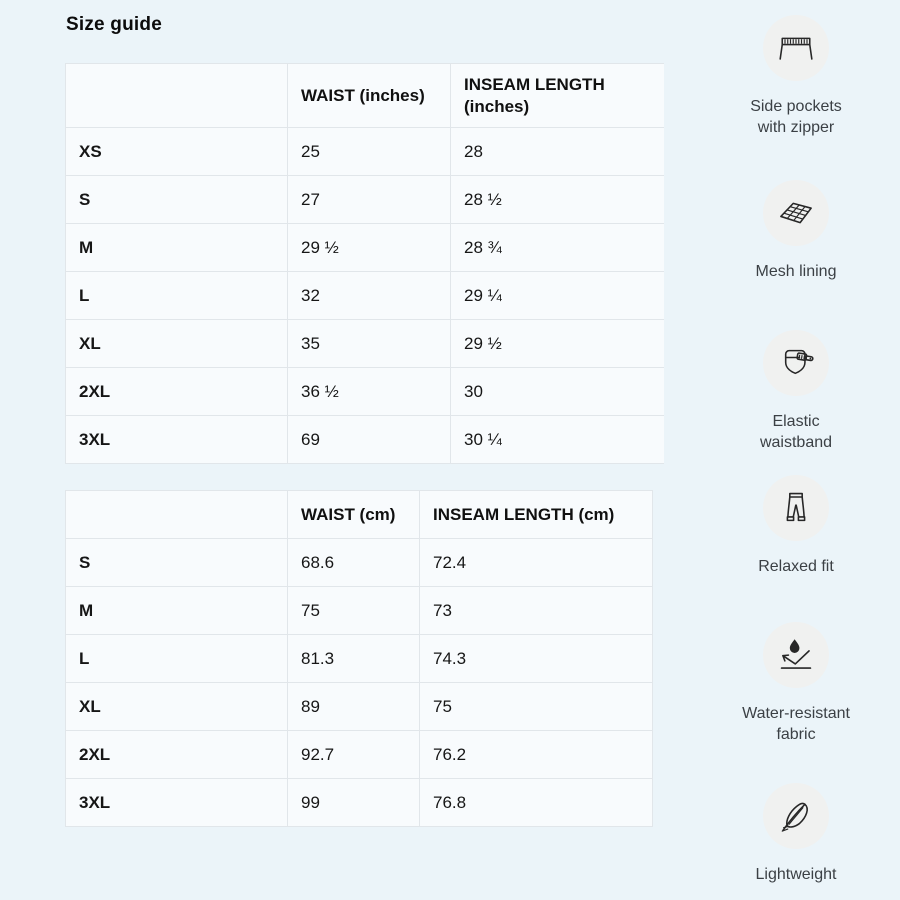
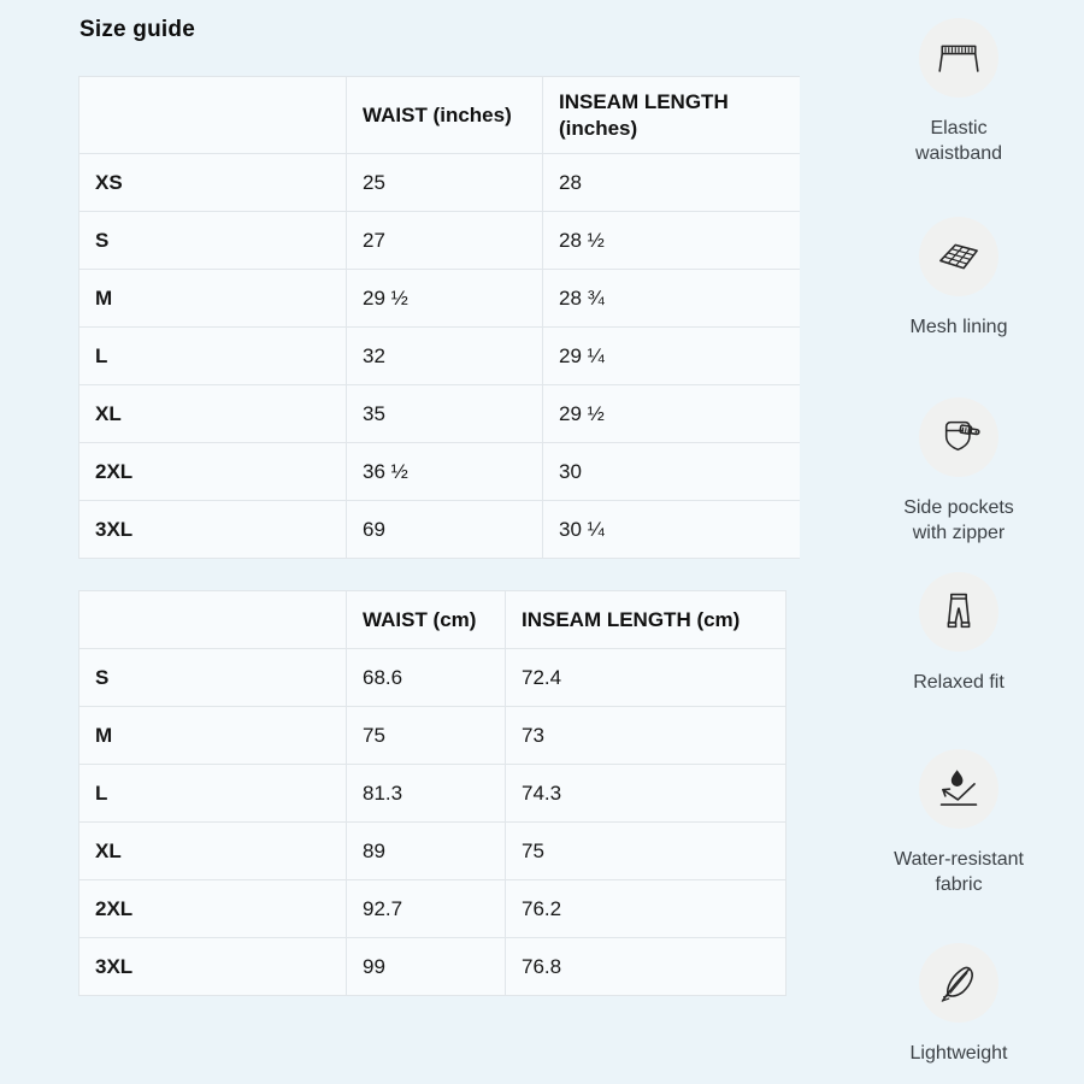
  Size guide
  	WAIST (inches)	INSEAM LENGTH (inches)
  XS	25	28
  S	27	28 ½
  M	29 ½	28 ¾
  L	32	29 ¼
  XL	35	29 ½
  2XL	36 ½	30
  3XL	69	30 ¼
  	WAIST (cm)	INSEAM LENGTH (cm)
  S	68.6	72.4
  M	75	73
  L	81.3	74.3
  XL	89	75
  2XL	92.7	76.2
  3XL	99	76.8
- Side pockets with zipper
+ Elastic waistband
  Mesh lining
- Elastic waistband
+ Side pockets with zipper
  Relaxed fit
  Water-resistant fabric
  Lightweight
